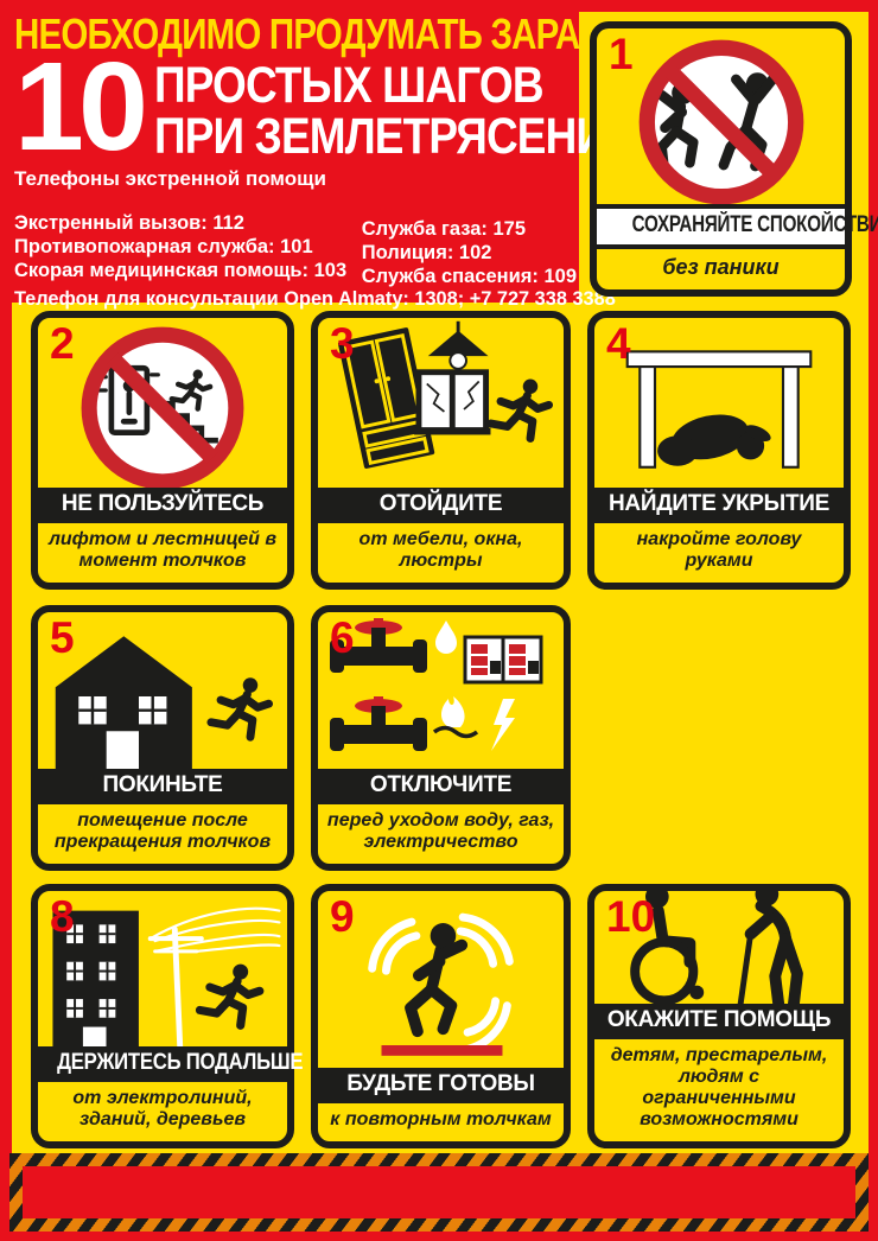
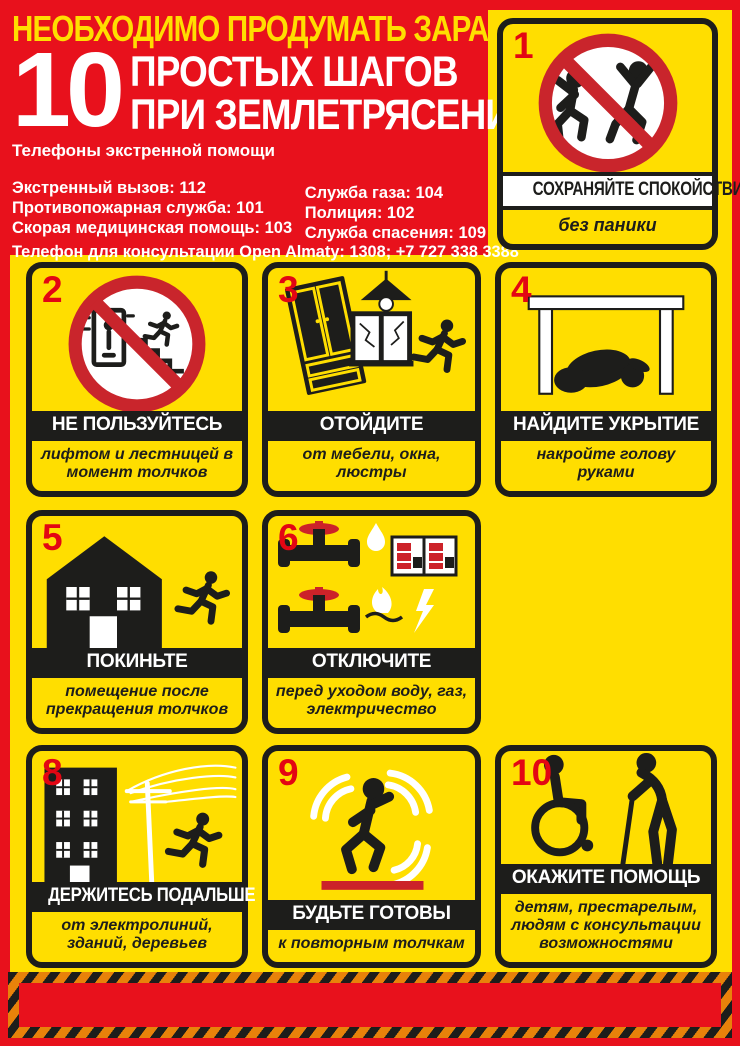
  НЕОБХОДИМО ПРОДУМАТЬ ЗАРА
  10
  ПРОСТЫХ ШАГОВ
  ПРИ ЗЕМЛЕТРЯСЕН
  Телефоны экстренной помощи
  Экстренный вызов: 112
  Противопожарная служба: 101
  Скорая медицинская помощь: 103
- Служба газа: 175
+ Служба газа: 104
  Полиция: 102
  Служба спасения: 109
  Телефон для консультации Open Almaty: 1308; +7 727 338 3388
  1
  СОХРАНЯЙТЕ СПОКОЙСТВИ
  без паники
  2
  НЕ ПОЛЬЗУЙТЕСЬ
  лифтом и лестницей в момент толчков
  3
  ОТОЙДИТЕ
  от мебели, окна, люстры
  4
  НАЙДИТЕ УКРЫТИЕ
  накройте голову руками
  5
  ПОКИНЬТЕ
  помещение после прекращения толчков
  6
  ОТКЛЮЧИТЕ
  перед уходом воду, газ, электричество
  8
  ДЕРЖИТЕСЬ ПОДАЛЬШЕ
  от электролиний, зданий, деревьев
  9
  БУДЬТЕ ГОТОВЫ
  к повторным толчкам
  10
  ОКАЖИТЕ ПОМОЩЬ
- детям, престарелым, людям с ограниченными возможностями
+ детям, престарелым, людям с консультации возможностями
